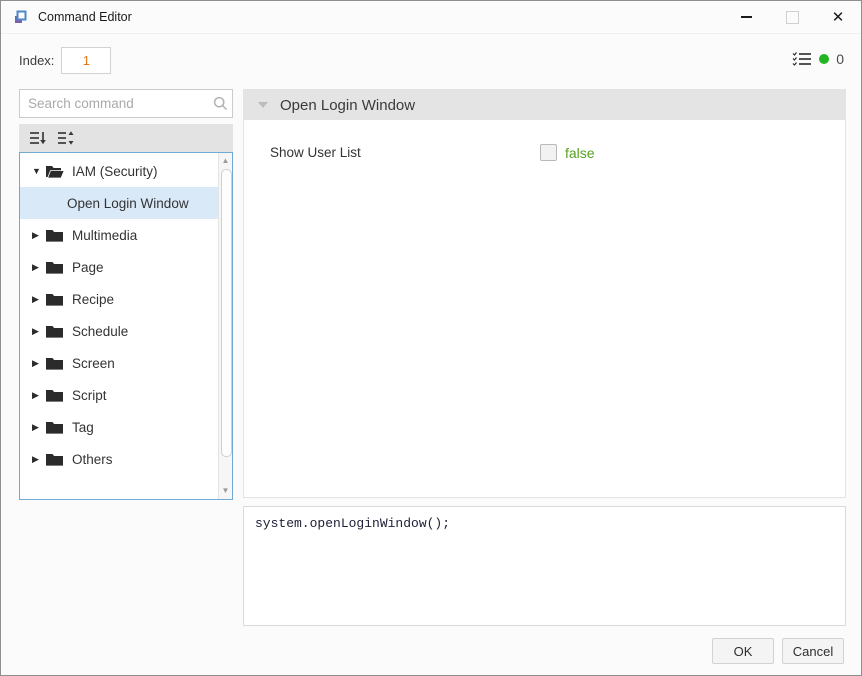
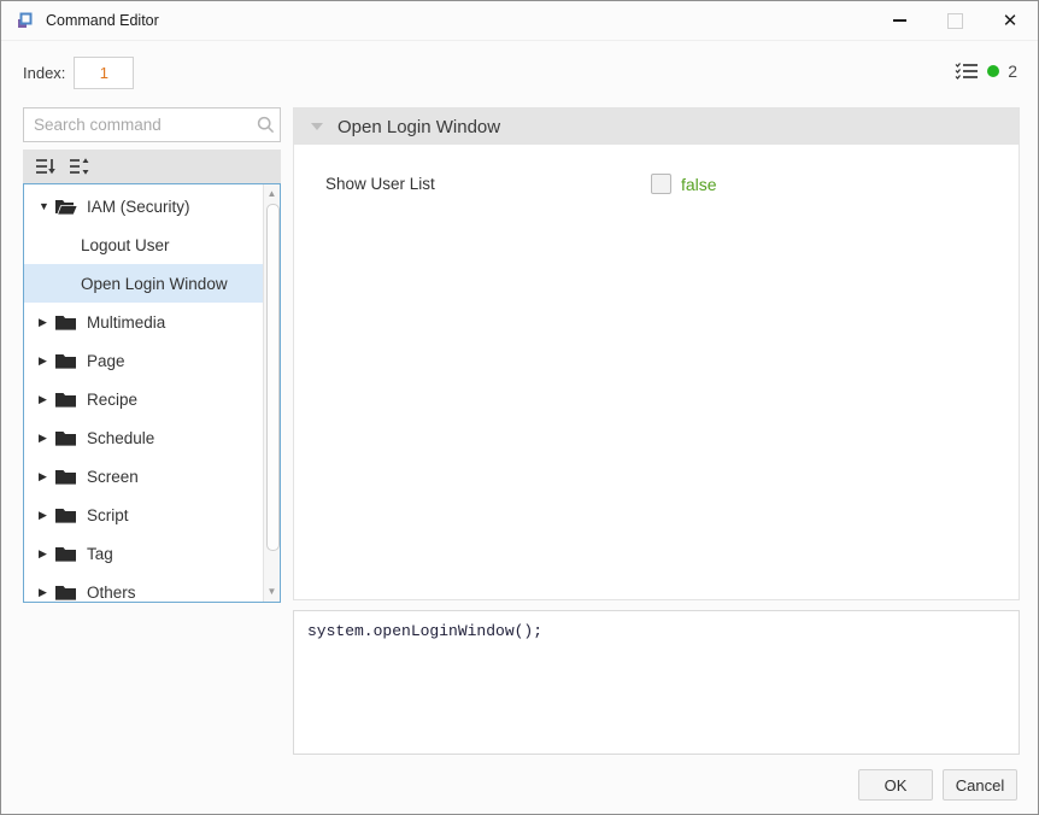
  Command Editor
  ✕
  Index:
  1
- 0
+ 2
  Search command
  ▼
  IAM (Security)
+ Logout User
  Open Login Window
  ▶
  Multimedia
  ▶
  Page
  ▶
  Recipe
  ▶
  Schedule
  ▶
  Screen
  ▶
  Script
  ▶
  Tag
  ▶
  Others
  ▲
  ▼
  Open Login Window
  Show User List
  false
  system.openLoginWindow();
  OK
  Cancel
